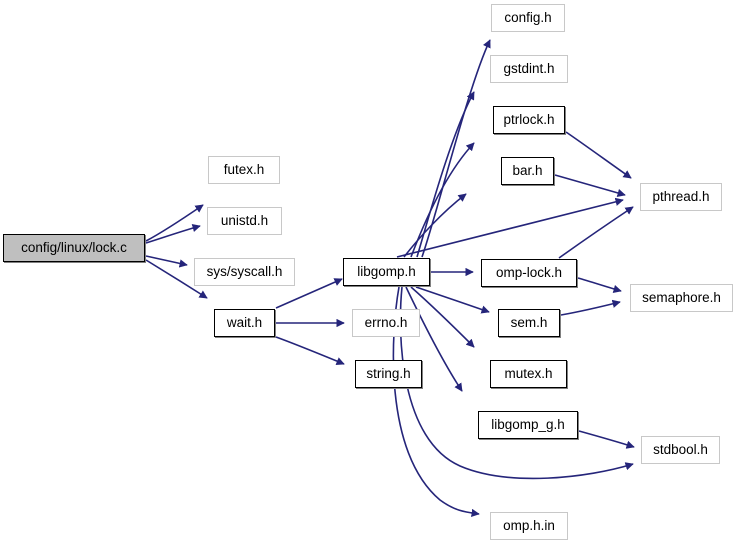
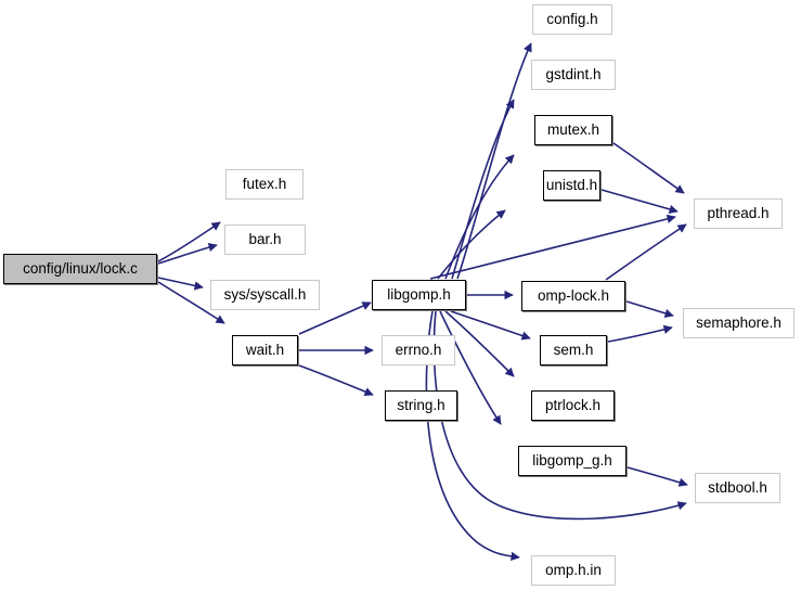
  config/linux/lock.c
  futex.h
- unistd.h
+ bar.h
  sys/syscall.h
  wait.h
  libgomp.h
  errno.h
  string.h
  config.h
  gstdint.h
- ptrlock.h
+ mutex.h
- bar.h
+ unistd.h
  pthread.h
  omp-lock.h
  semaphore.h
  sem.h
- mutex.h
+ ptrlock.h
  libgomp_g.h
  stdbool.h
  omp.h.in
